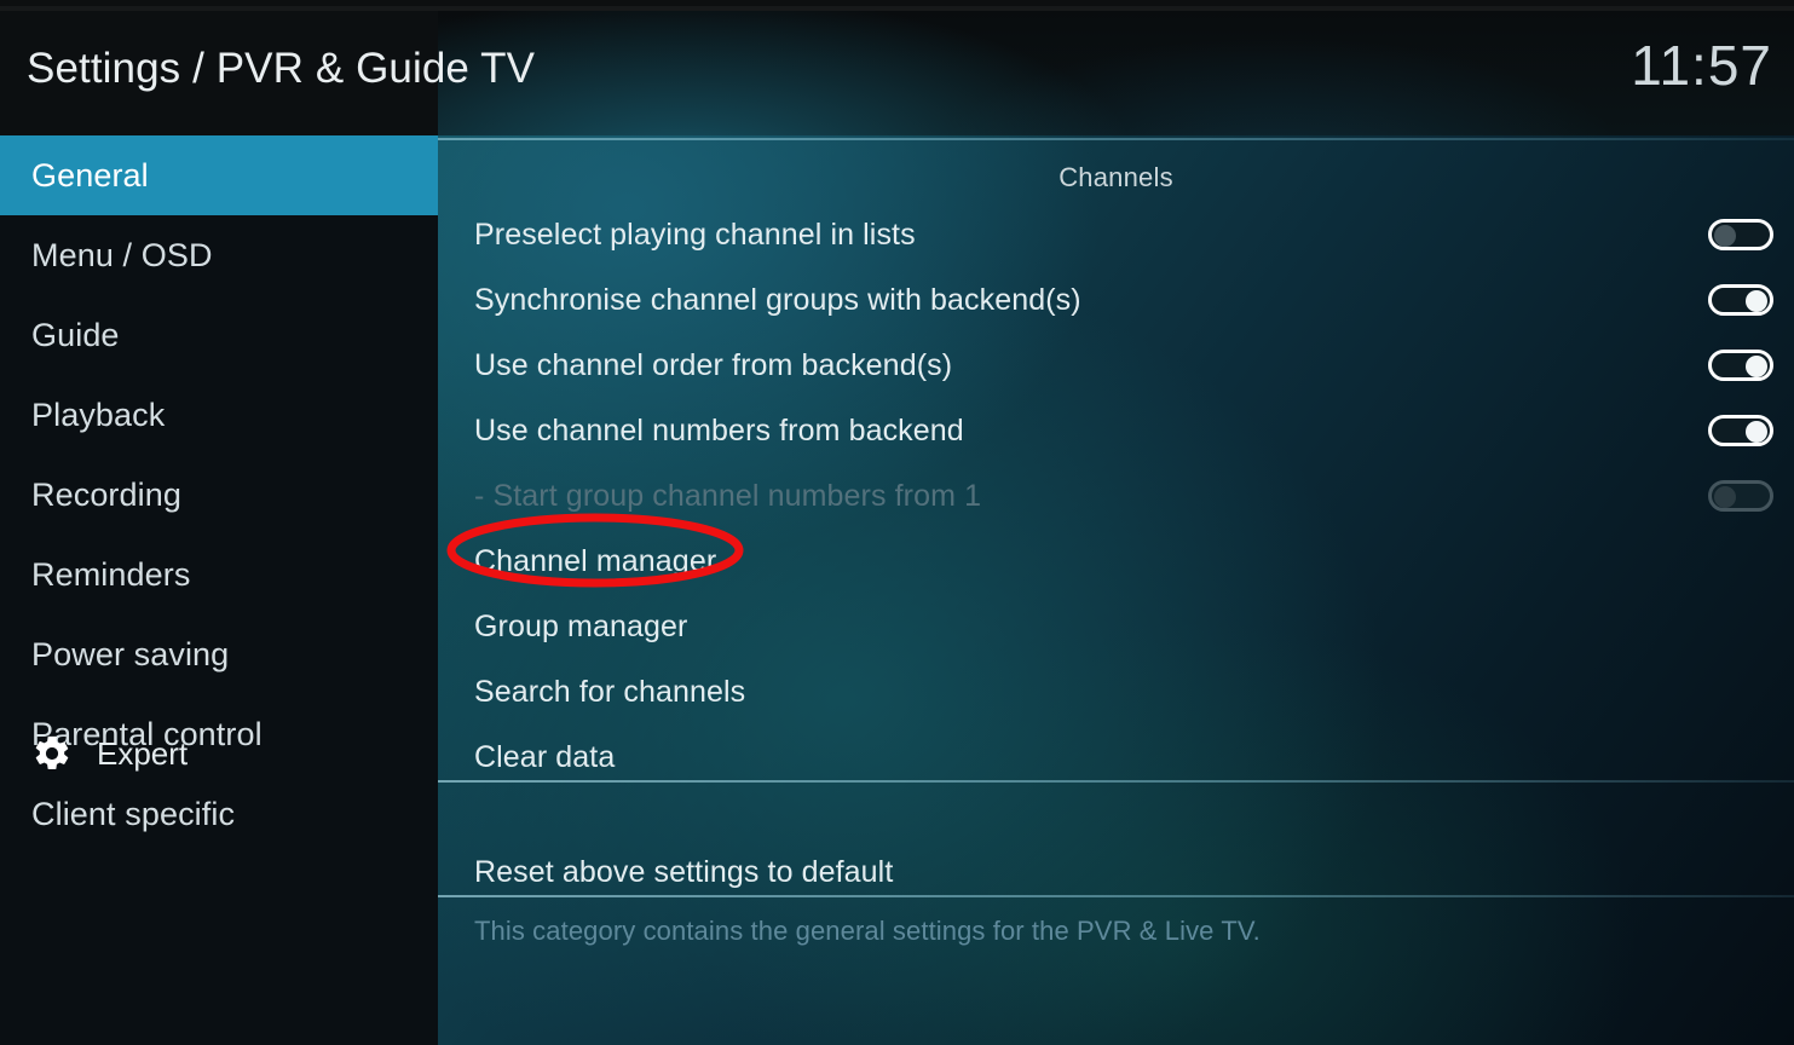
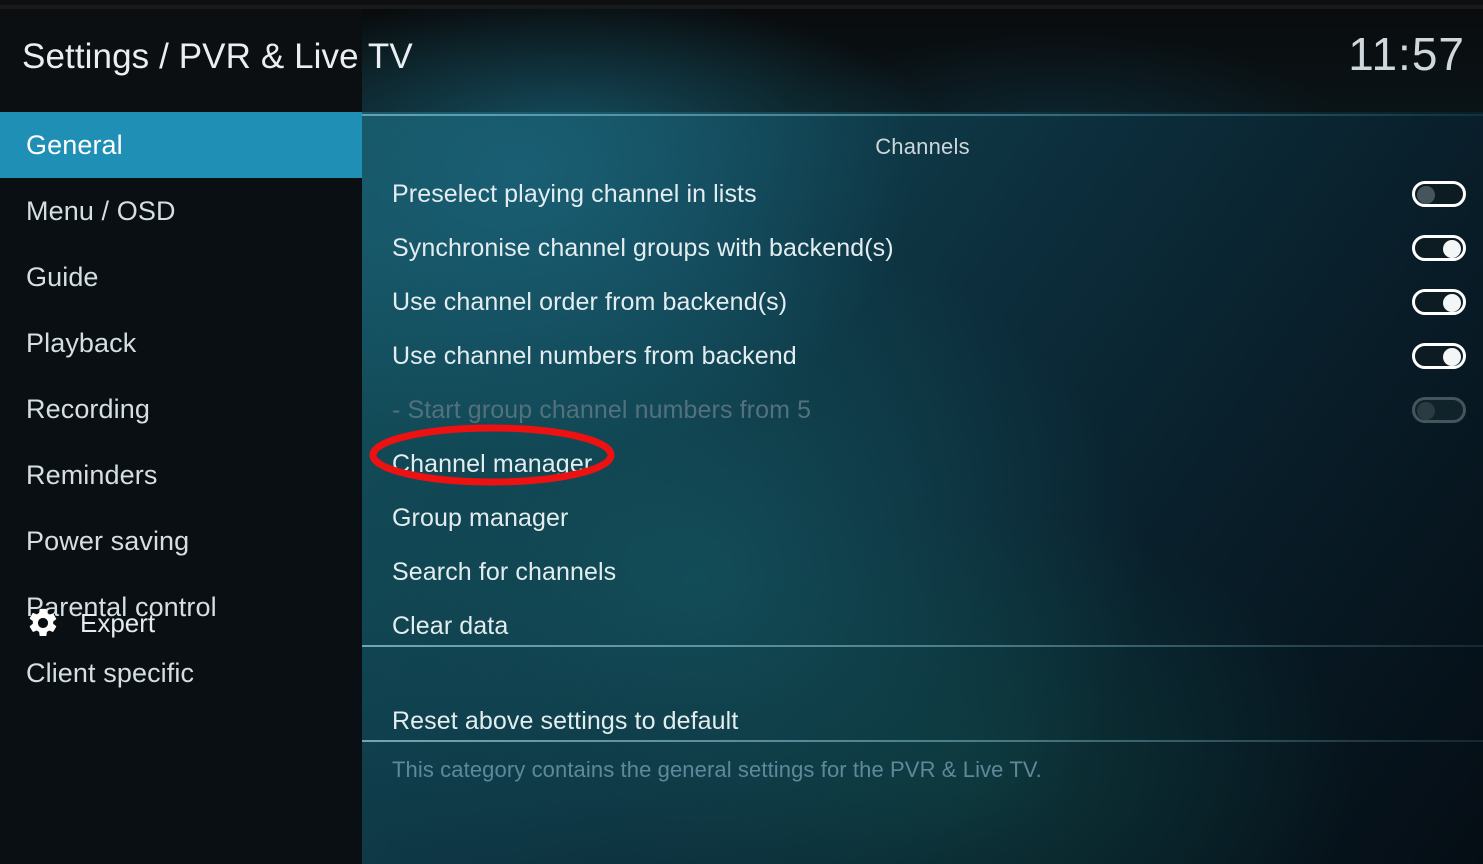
- Settings / PVR & Guide TV
+ Settings / PVR & Live TV
  11:57
  General
  Menu / OSD
  Guide
  Playback
  Recording
  Reminders
  Power saving
  Parental control
  Client specific
  Expert
  Channels
  Preselect playing channel in lists
  Synchronise channel groups with backend(s)
  Use channel order from backend(s)
  Use channel numbers from backend
- - Start group channel numbers from 1
+ - Start group channel numbers from 5
  Channel manager
  Group manager
  Search for channels
  Clear data
  Reset above settings to default
  This category contains the general settings for the PVR & Live TV.
